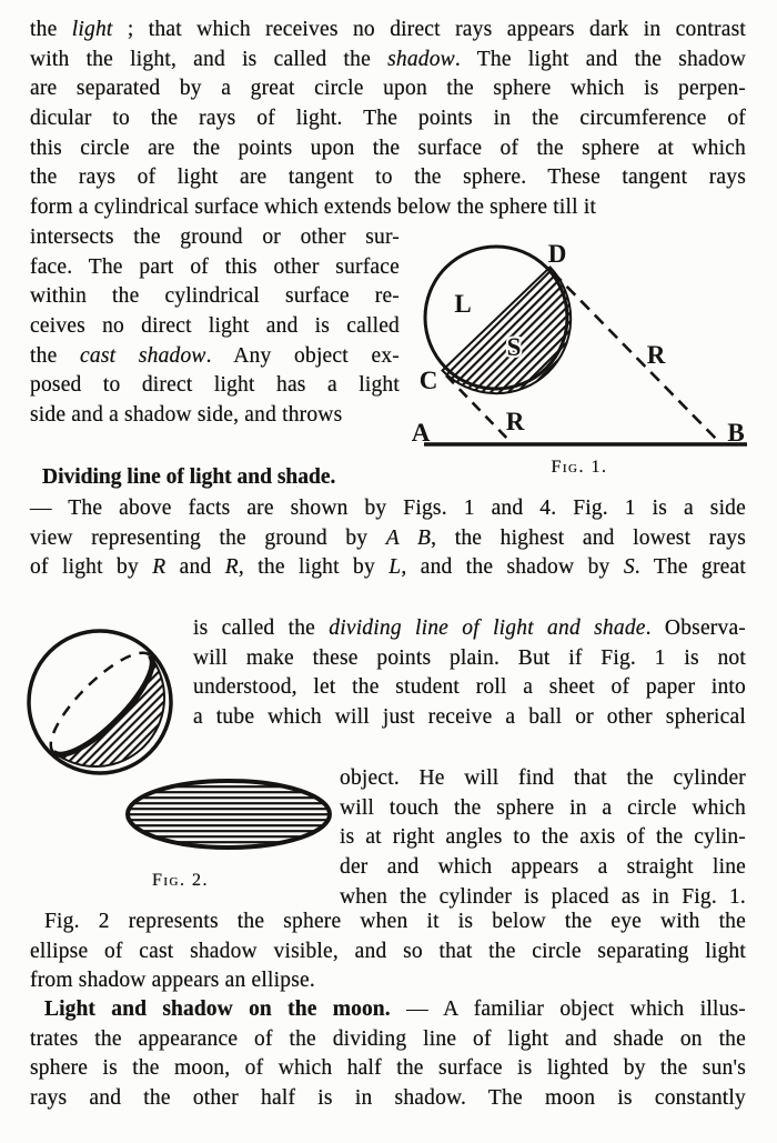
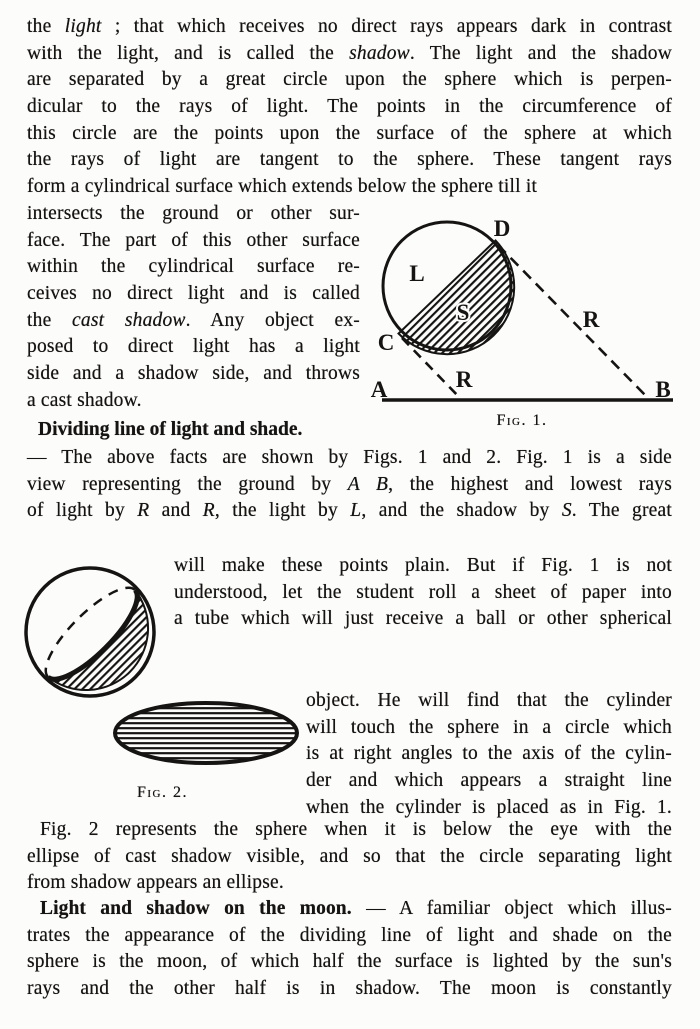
  the light ; that which receives no direct rays appears dark in contrast
  with the light, and is called the shadow. The light and the shadow
  are separated by a great circle upon the sphere which is perpen-
  dicular to the rays of light. The points in the circumference of
  this circle are the points upon the surface of the sphere at which
  the rays of light are tangent to the sphere. These tangent rays
  form a cylindrical surface which extends below the sphere till it
  intersects the ground or other sur-
  face. The part of this other surface
  within the cylindrical surface re-
  ceives no direct light and is called
  the cast shadow. Any object ex-
  posed to direct light has a light
  side and a shadow side, and throws
+ a cast shadow.
  L
  S
  D
  C
  R
  R
  A
  B
  Fig. 1.
  Dividing line of light and shade.
- — The above facts are shown by Figs. 1 and 4. Fig. 1 is a side
+ — The above facts are shown by Figs. 1 and 2. Fig. 1 is a side
  view representing the ground by A B, the highest and lowest rays
  of light by R and R, the light by L, and the shadow by S. The great
  Fig. 2.
- is called the dividing line of light and shade. Observa-
  will make these points plain. But if Fig. 1 is not
  understood, let the student roll a sheet of paper into
  a tube which will just receive a ball or other spherical
  object. He will find that the cylinder
  will touch the sphere in a circle which
  is at right angles to the axis of the cylin-
  der and which appears a straight line
  when the cylinder is placed as in Fig. 1.
  Fig. 2 represents the sphere when it is below the eye with the
  ellipse of cast shadow visible, and so that the circle separating light
  from shadow appears an ellipse.
  Light and shadow on the moon. — A familiar object which illus-
  trates the appearance of the dividing line of light and shade on the
  sphere is the moon, of which half the surface is lighted by the sun's
  rays and the other half is in shadow. The moon is constantly
